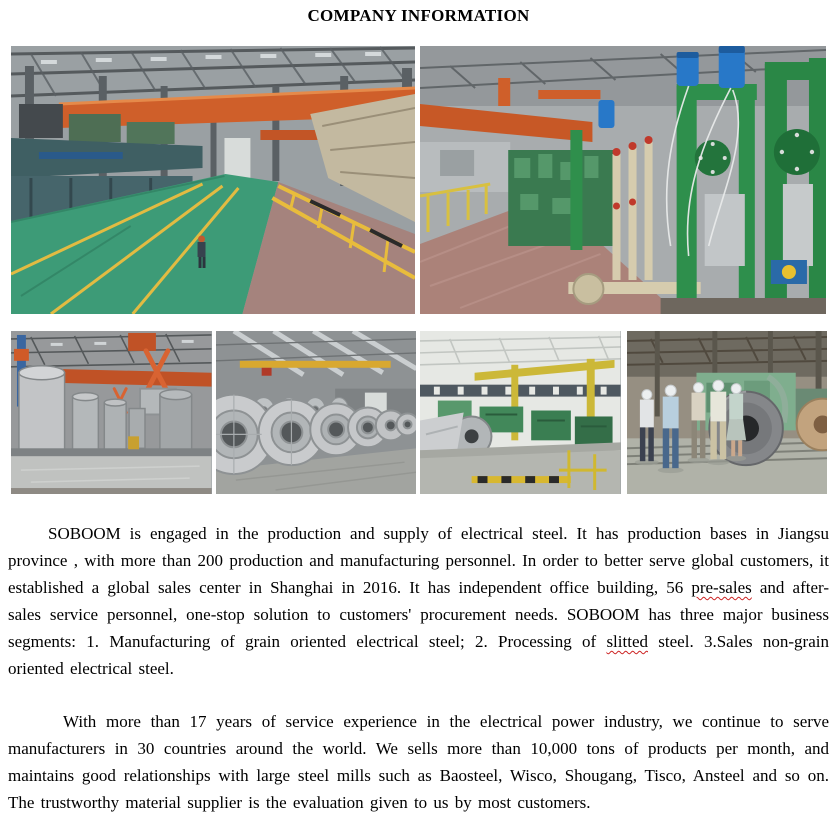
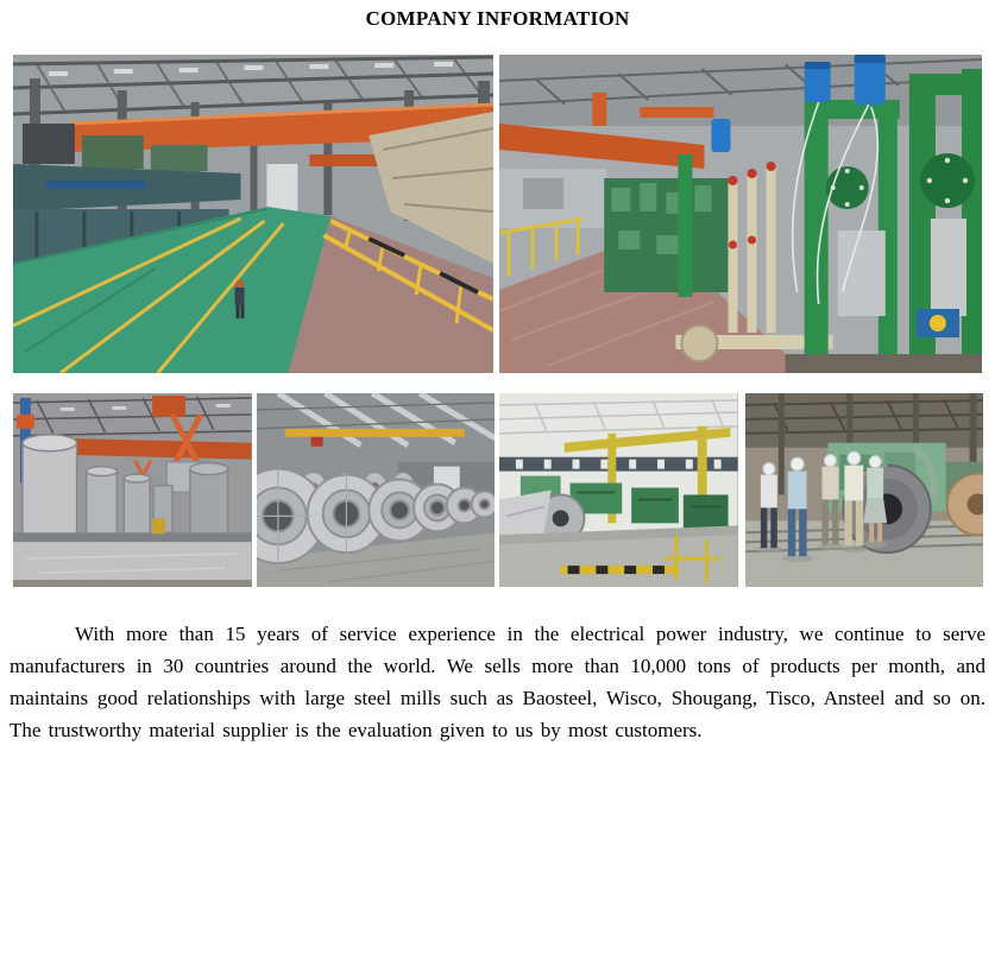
  COMPANY INFORMATION
- SOBOOM is engaged in the production and supply of electrical steel. It has production bases in Jiangsu province , with more than 200 production and manufacturing personnel. In order to better serve global customers, it established a global sales center in Shanghai in 2016. It has independent office building, 56 pre-sales and after-sales service personnel, one-stop solution to customers' procurement needs. SOBOOM has three major business segments: 1. Manufacturing of grain oriented electrical steel; 2. Processing of slitted steel. 3.Sales non-grain oriented electrical steel.
- With more than 17 years of service experience in the electrical power industry, we continue to serve manufacturers in 30 countries around the world. We sells more than 10,000 tons of products per month, and maintains good relationships with large steel mills such as Baosteel, Wisco, Shougang, Tisco, Ansteel and so on. The trustworthy material supplier is the evaluation given to us by most customers.
+ With more than 15 years of service experience in the electrical power industry, we continue to serve manufacturers in 30 countries around the world. We sells more than 10,000 tons of products per month, and maintains good relationships with large steel mills such as Baosteel, Wisco, Shougang, Tisco, Ansteel and so on. The trustworthy material supplier is the evaluation given to us by most customers.
